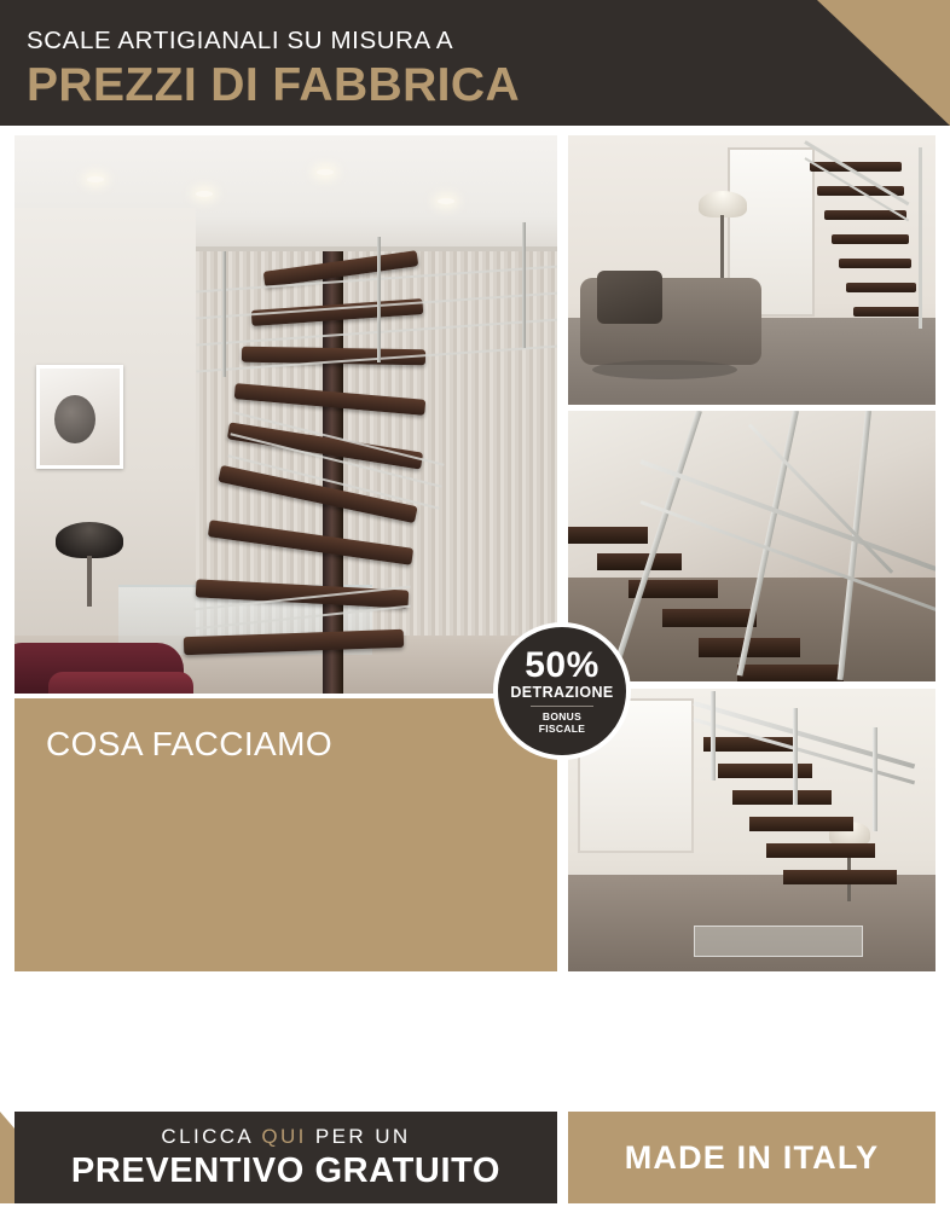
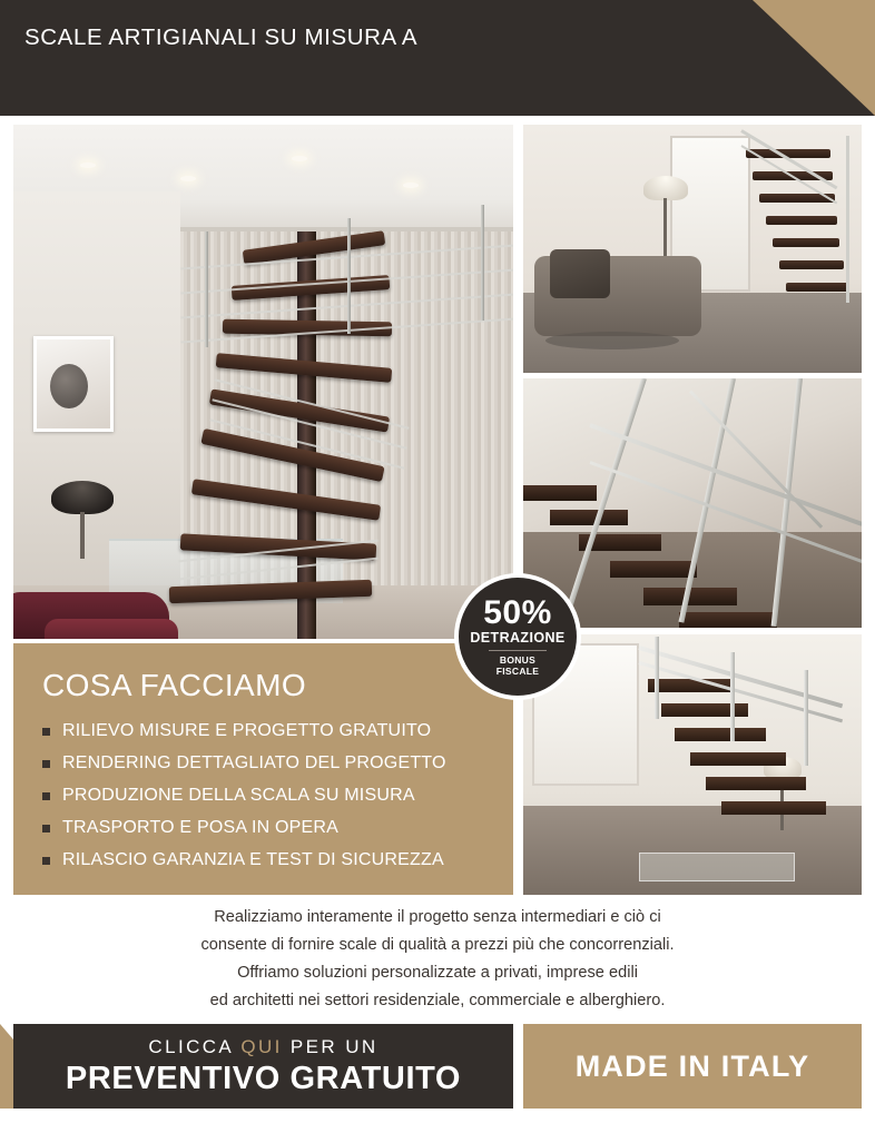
  SCALE ARTIGIANALI SU MISURA A
- PREZZI DI FABBRICA
  50%
  DETRAZIONE
  BONUS
  FISCALE
  COSA FACCIAMO
+ RILIEVO MISURE E PROGETTO GRATUITO
+ RENDERING DETTAGLIATO DEL PROGETTO
+ PRODUZIONE DELLA SCALA SU MISURA
+ TRASPORTO E POSA IN OPERA
+ RILASCIO GARANZIA E TEST DI SICUREZZA
+ Realizziamo interamente il progetto senza intermediari e ciò ci
+ consente di fornire scale di qualità a prezzi più che concorrenziali.
+ Offriamo soluzioni personalizzate a privati, imprese edili
+ ed architetti nei settori residenziale, commerciale e alberghiero.
  CLICCA QUI PER UN
  PREVENTIVO GRATUITO
  MADE IN ITALY
